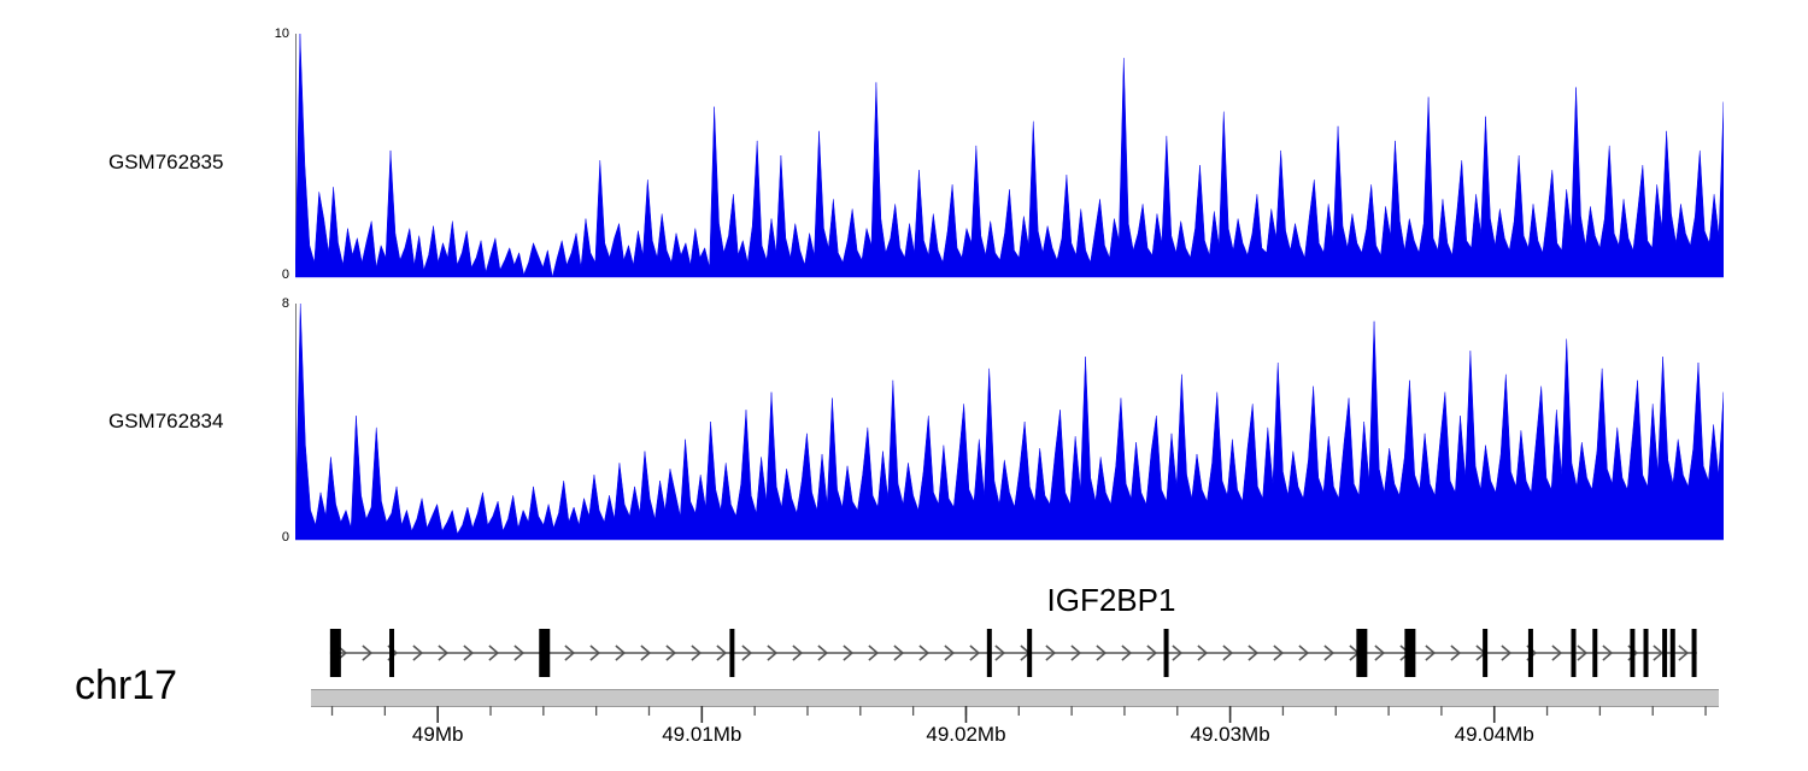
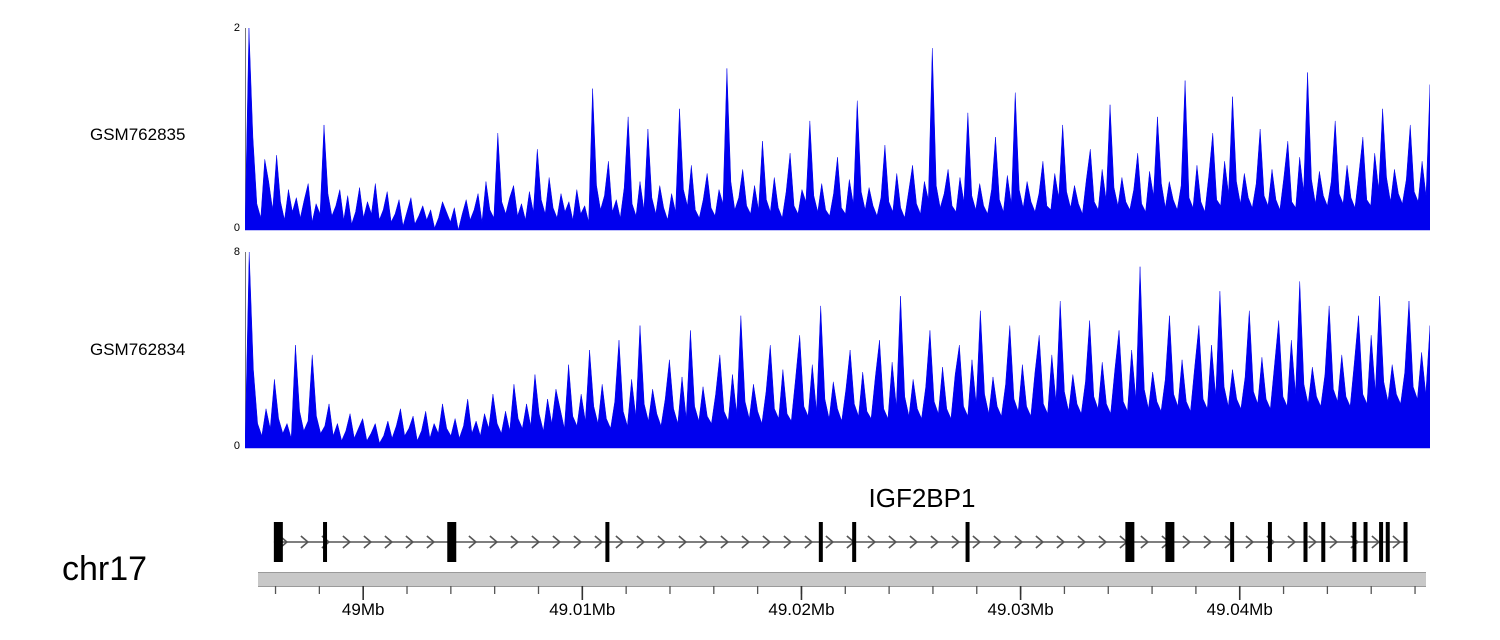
  GSM762835
- 10
+ 2
  0
  GSM762834
  8
  0
  IGF2BP1
  chr17
  49Mb
  49.01Mb
  49.02Mb
  49.03Mb
  49.04Mb
